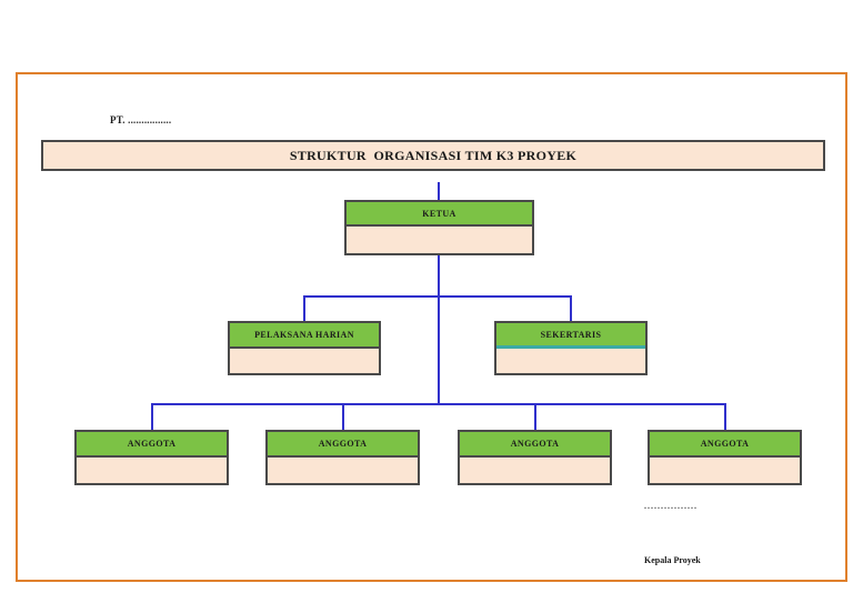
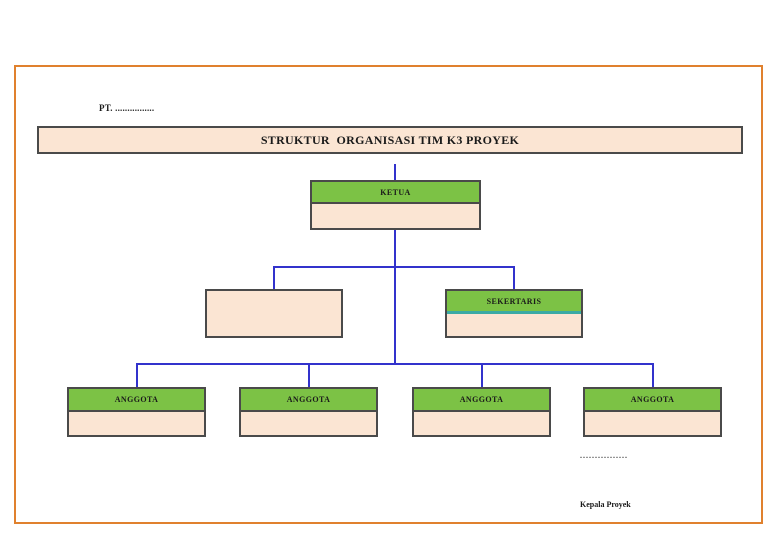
  PT. ................
  STRUKTUR ORGANISASI TIM K3 PROYEK
  KETUA
- PELAKSANA HARIAN
  SEKERTARIS
  ANGGOTA
  ANGGOTA
  ANGGOTA
  ANGGOTA
  ................
  Kepala Proyek
